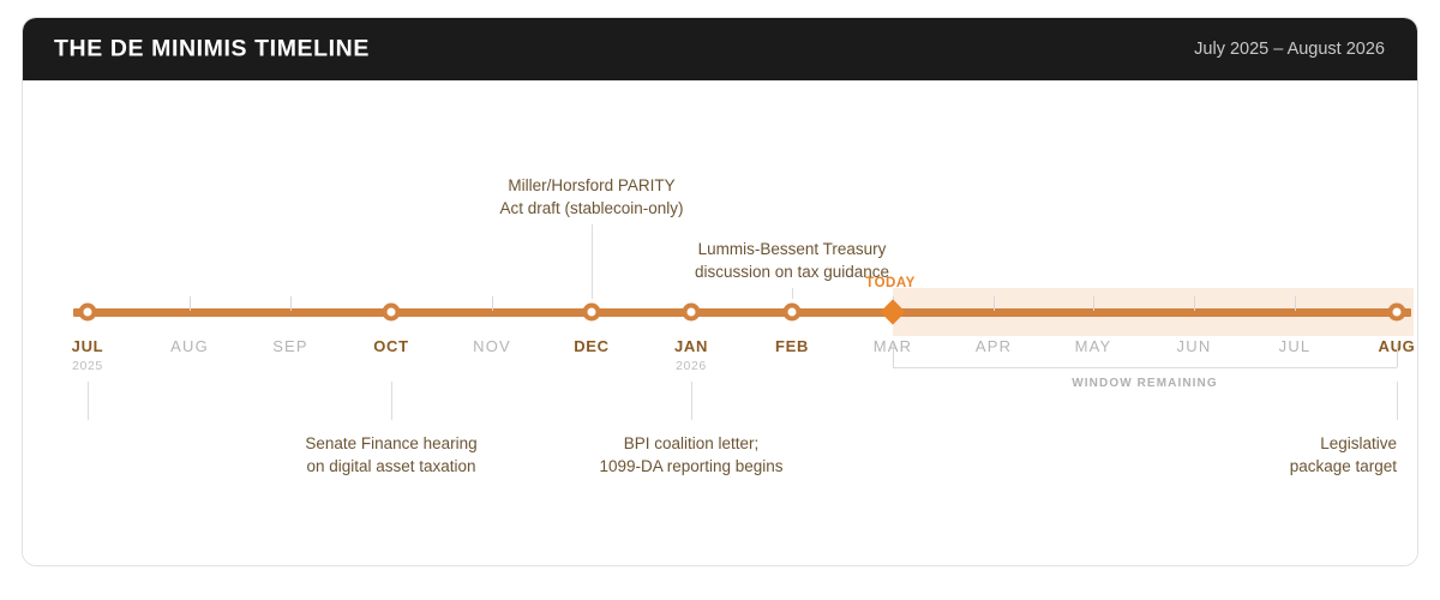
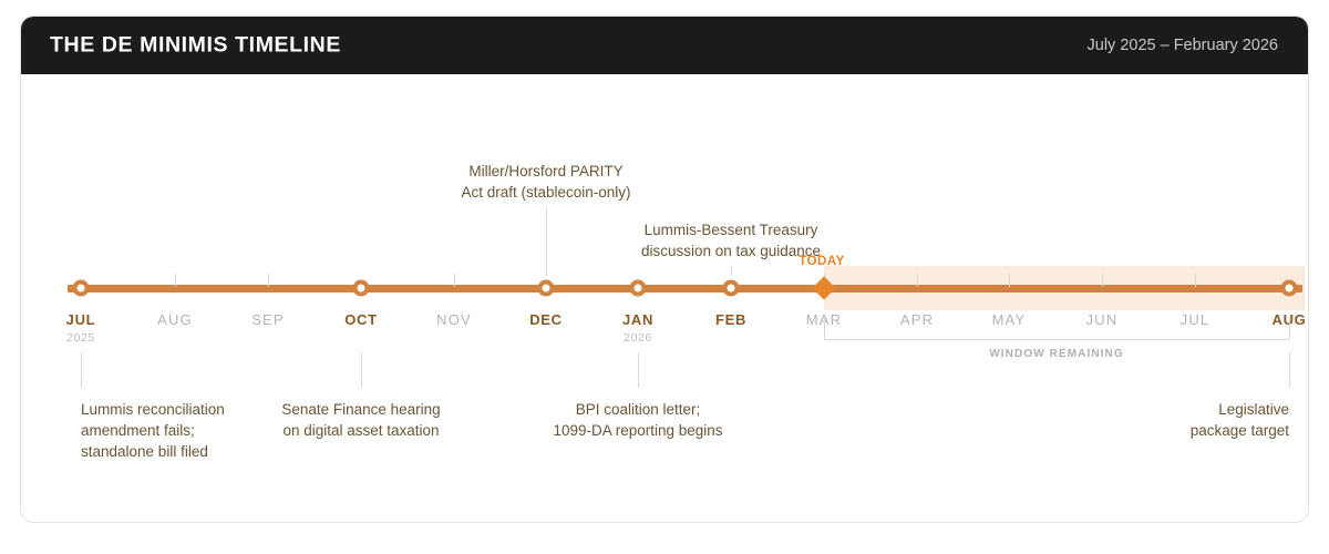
  THE DE MINIMIS TIMELINE
- July 2025 – August 2026
+ July 2025 – February 2026
  JUL
  2025
  AUG
  SEP
  OCT
  NOV
  DEC
  JAN
  2026
  FEB
  APR
  MAY
  JUN
  JUL
  TODAY
  WINDOW REMAINING
  Miller/Horsford PARITY
  Act draft (stablecoin-only)
  Lummis-Bessent Treasury
  discussion on tax guidance
+ Lummis reconciliation
+ amendment fails;
+ standalone bill filed
  Senate Finance hearing
  on digital asset taxation
  BPI coalition letter;
  1099-DA reporting begins
  Legislative
  package target
